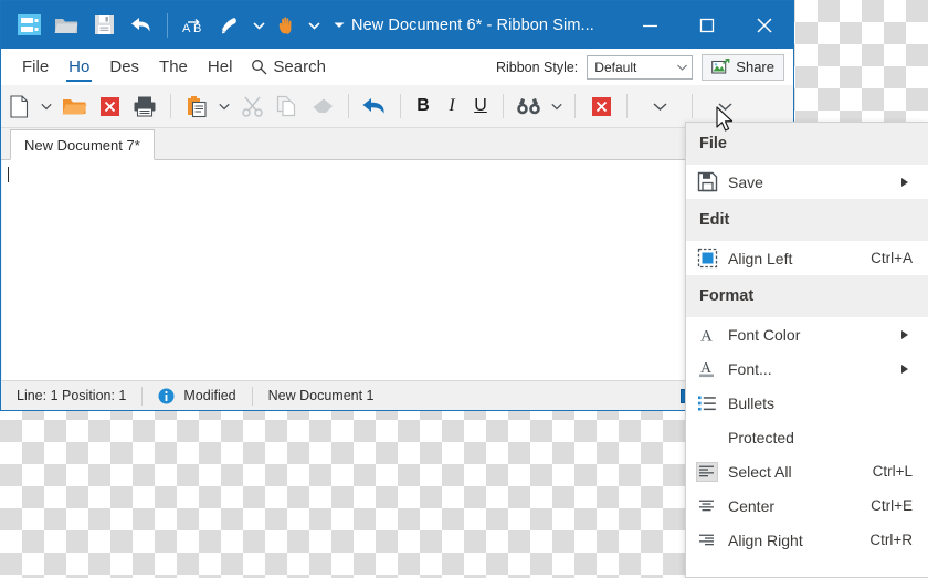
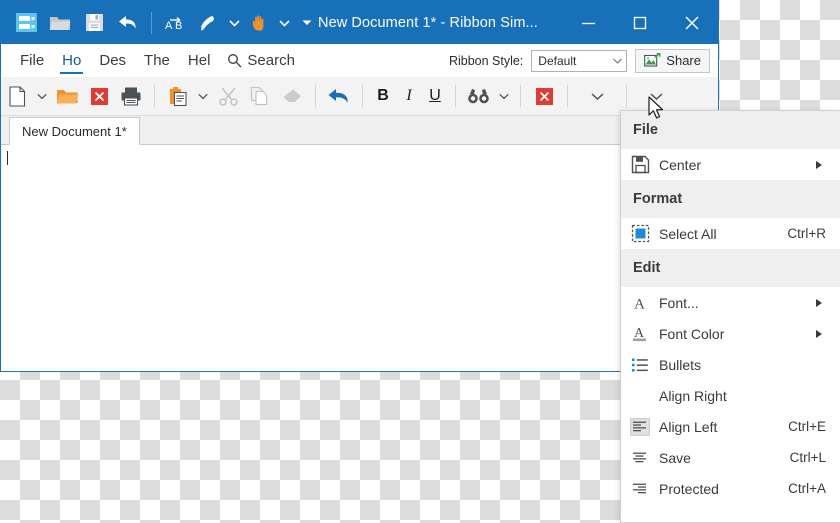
  A
  B
- New Document 6* - Ribbon Sim...
+ New Document 1* - Ribbon Sim...
  File
  Ho
  Des
  The
  Hel
  Search
  Ribbon Style:
  Default
  Share
  B
  I
  U
- New Document 7*
+ New Document 1*
- Line: 1 Position: 1
- Modified
- New Document 1
  File
- Save
+ Center
- Edit
+ Format
- Align Left
+ Select All
- Ctrl+A
+ Ctrl+R
- Format
+ Edit
  A
- Font Color
+ Font...
  A
- Font...
+ Font Color
  Bullets
- Protected
+ Align Right
- Select All
+ Align Left
- Ctrl+L
+ Ctrl+E
- Center
+ Save
- Ctrl+E
+ Ctrl+L
- Align Right
+ Protected
- Ctrl+R
+ Ctrl+A
